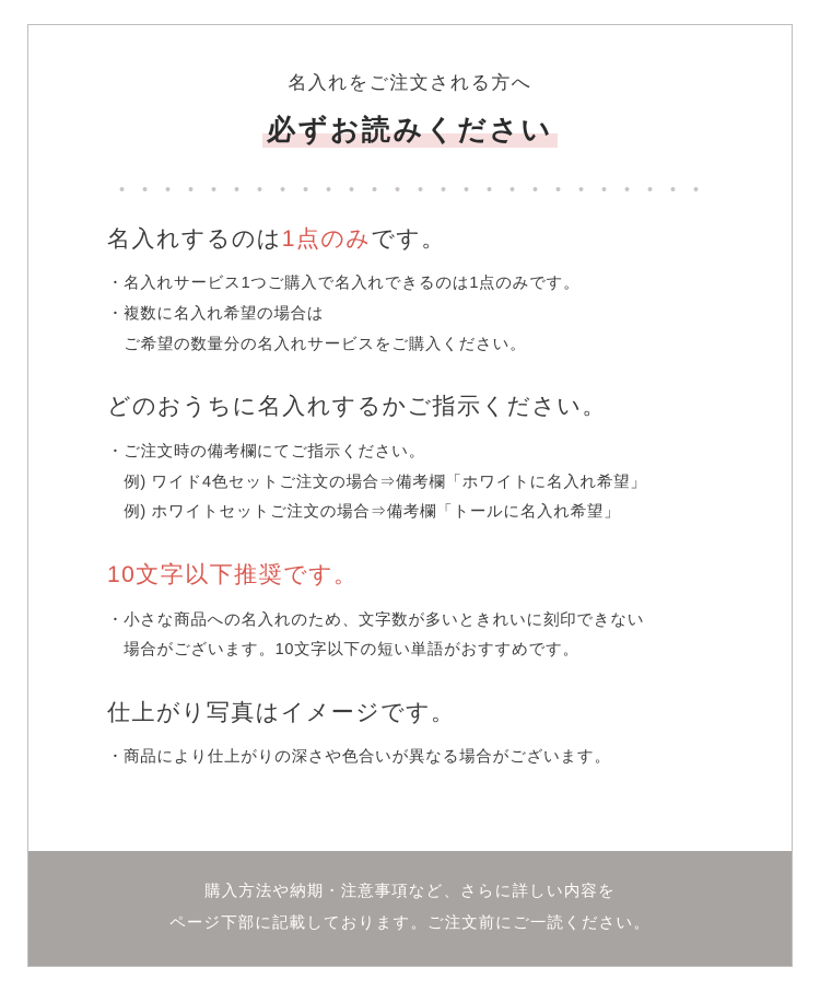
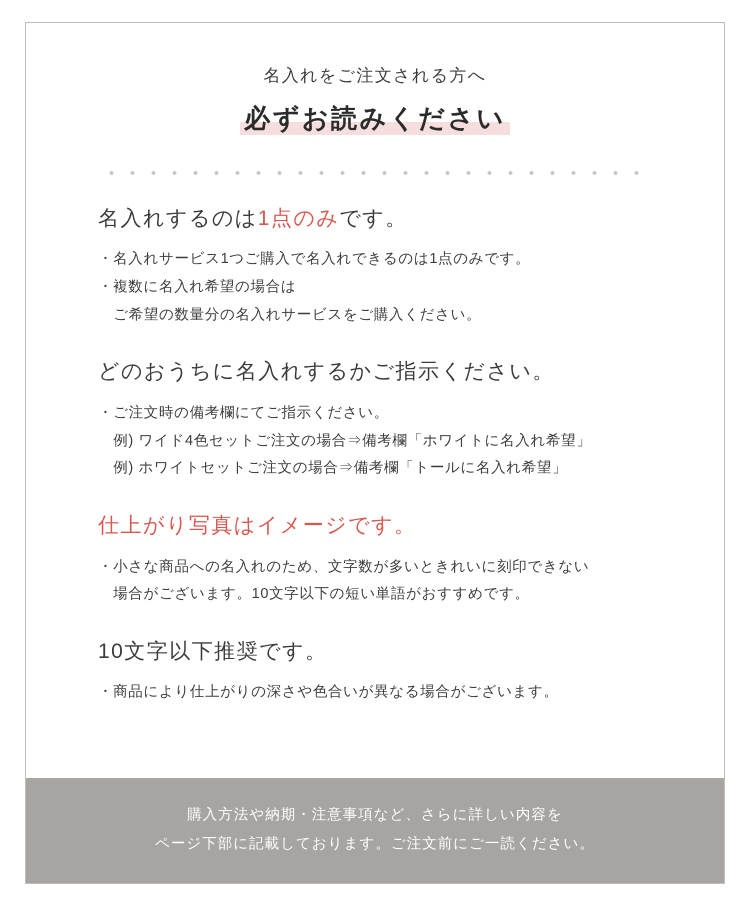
  名入れをご注文される方へ
  必ずお読みください
  名入れするのは1点のみです。
  ・名入れサービス1つご購入で名入れできるのは1点のみです。
  ・複数に名入れ希望の場合は
  ご希望の数量分の名入れサービスをご購入ください。
  どのおうちに名入れするかご指示ください。
  ・ご注文時の備考欄にてご指示ください。
  例) ワイド4色セットご注文の場合⇒備考欄「ホワイトに名入れ希望」
  例) ホワイトセットご注文の場合⇒備考欄「トールに名入れ希望」
- 10文字以下推奨です。
+ 仕上がり写真はイメージです。
  ・小さな商品への名入れのため、文字数が多いときれいに刻印できない
  場合がございます。10文字以下の短い単語がおすすめです。
- 仕上がり写真はイメージです。
+ 10文字以下推奨です。
  ・商品により仕上がりの深さや色合いが異なる場合がございます。
  購入方法や納期・注意事項など、さらに詳しい内容を
  ページ下部に記載しております。ご注文前にご一読ください。
